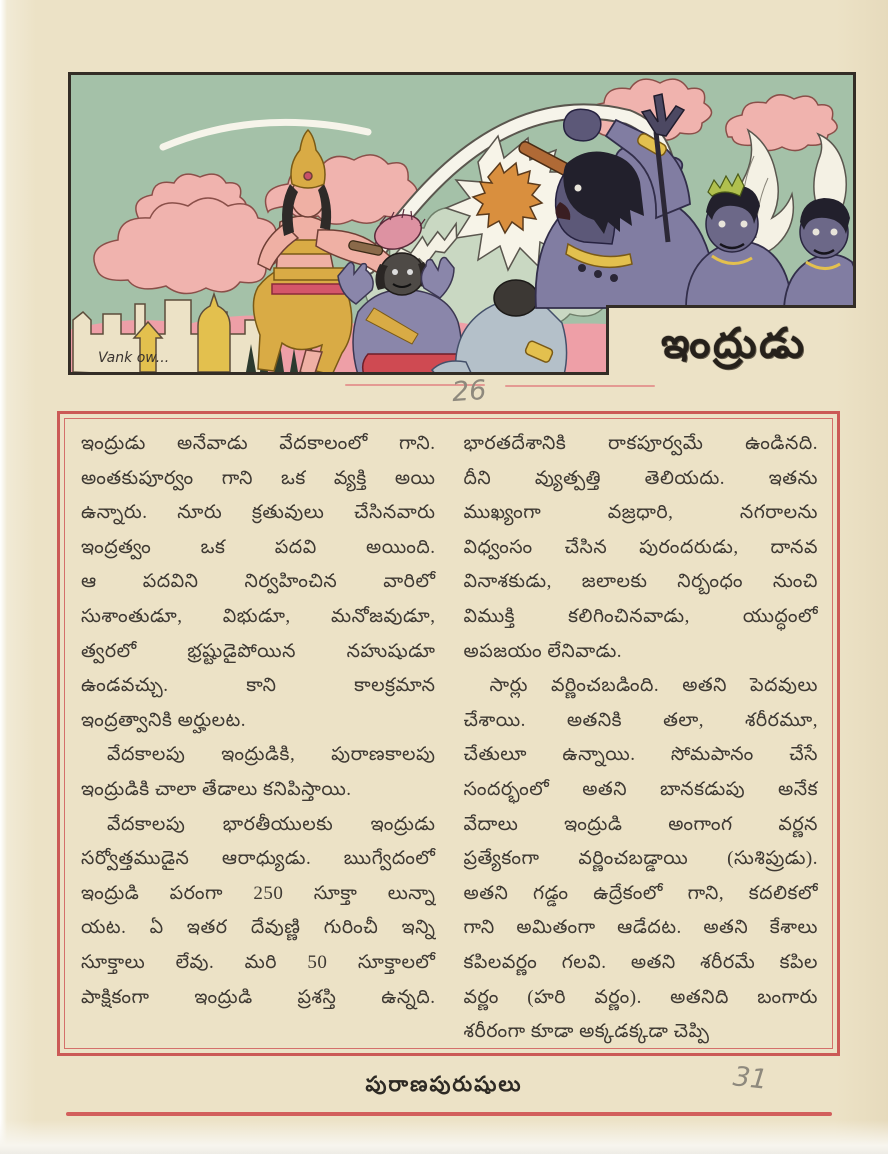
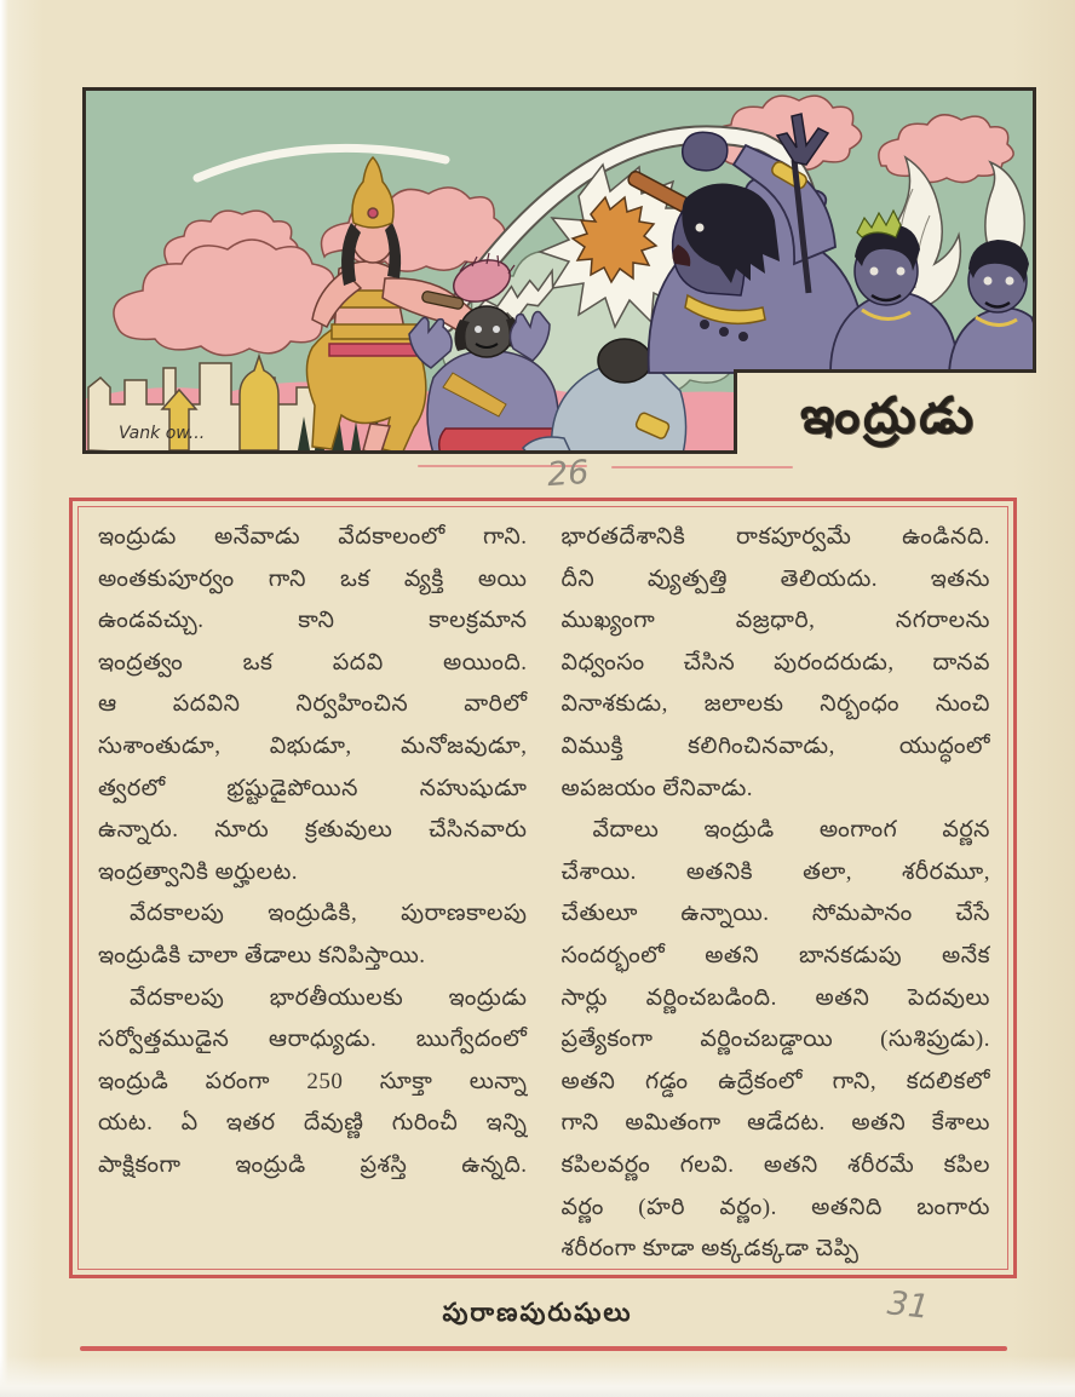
  Vank ow...
  ఇంద్రుడు
  ఇంద్రుడు అనేవాడు వేదకాలంలో గాని.
  అంతకుపూర్వం గాని ఒక వ్యక్తి అయి
- ఉన్నారు. నూరు క్రతువులు చేసినవారు
+ ఉండవచ్చు. కాని కాలక్రమాన
  ఇంద్రత్వం ఒక పదవి అయింది.
  ఆ పదవిని నిర్వహించిన వారిలో
  సుశాంతుడూ, విభుడూ, మనోజవుడూ,
  త్వరలో భ్రష్టుడైపోయిన నహుషుడూ
- ఉండవచ్చు. కాని కాలక్రమాన
+ ఉన్నారు. నూరు క్రతువులు చేసినవారు
  ఇంద్రత్వానికి అర్హులట.
  వేదకాలపు ఇంద్రుడికి, పురాణకాలపు
  ఇంద్రుడికి చాలా తేడాలు కనిపిస్తాయి.
  వేదకాలపు భారతీయులకు ఇంద్రుడు
  సర్వోత్తముడైన ఆరాధ్యుడు. ఋగ్వేదంలో
  ఇంద్రుడి పరంగా 250 సూక్తా లున్నా
  యట. ఏ ఇతర దేవుణ్ణి గురించీ ఇన్ని
- సూక్తాలు లేవు. మరి 50 సూక్తాలలో
  పాక్షికంగా ఇంద్రుడి ప్రశస్తి ఉన్నది.
  భారతదేశానికి రాకపూర్వమే ఉండినది.
  దీని వ్యుత్పత్తి తెలియదు. ఇతను
  ముఖ్యంగా వజ్రధారి, నగరాలను
  విధ్వంసం చేసిన పురందరుడు, దానవ
  వినాశకుడు, జలాలకు నిర్బంధం నుంచి
  విముక్తి కలిగించినవాడు, యుద్ధంలో
  అపజయం లేనివాడు.
- సార్లు వర్ణించబడింది. అతని పెదవులు
+ వేదాలు ఇంద్రుడి అంగాంగ వర్ణన
  చేశాయి. అతనికి తలా, శరీరమూ,
  చేతులూ ఉన్నాయి. సోమపానం చేసే
  సందర్భంలో అతని బానకడుపు అనేక
- వేదాలు ఇంద్రుడి అంగాంగ వర్ణన
+ సార్లు వర్ణించబడింది. అతని పెదవులు
  ప్రత్యేకంగా వర్ణించబడ్డాయి (సుశిప్రుడు).
  అతని గడ్డం ఉద్రేకంలో గాని, కదలికలో
  గాని అమితంగా ఆడేదట. అతని కేశాలు
  కపిలవర్ణం గలవి. అతని శరీరమే కపిల
  వర్ణం (హరి వర్ణం). అతనిది బంగారు
  శరీరంగా కూడా అక్కడక్కడా చెప్పి
  పురాణపురుషులు
